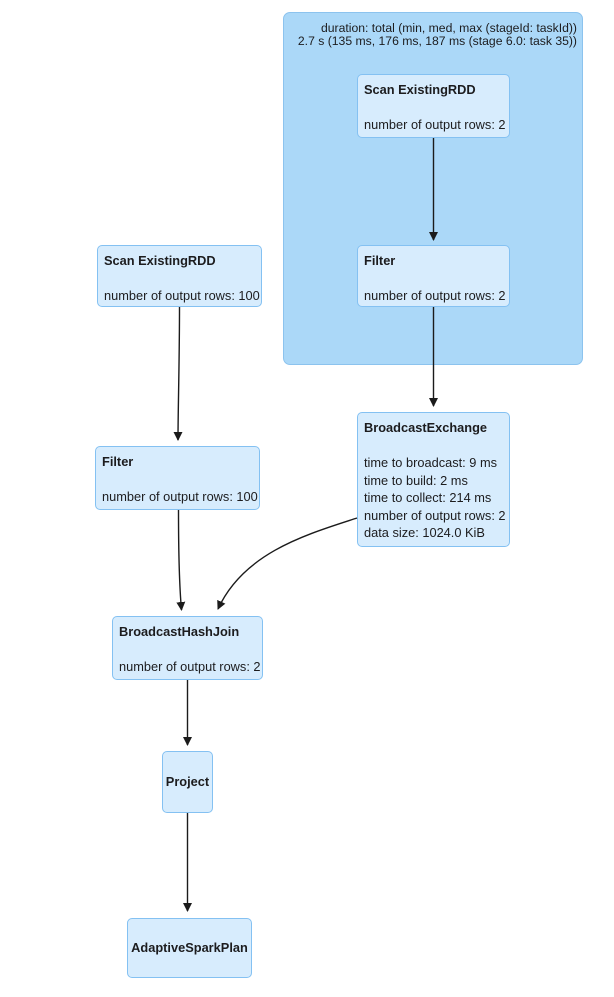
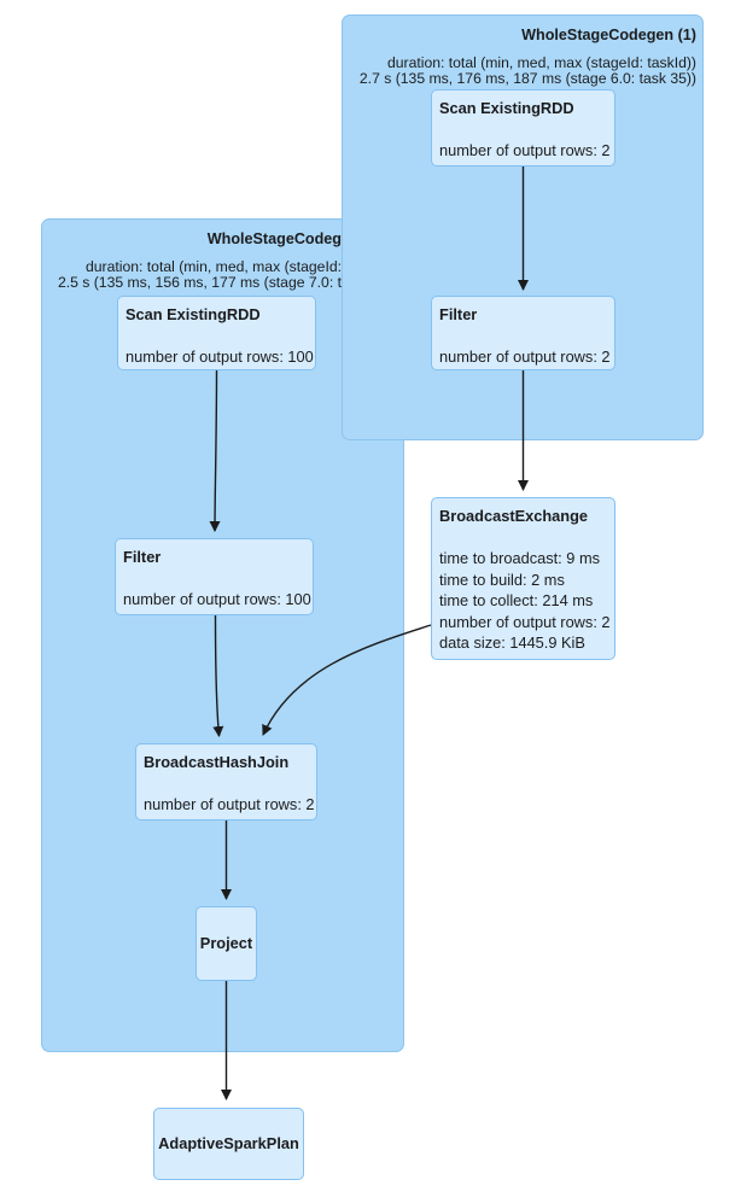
+ WholeStageCodeg
+ duration: total (min, med, max (stageId:
+ 2.5 s (135 ms, 156 ms, 177 ms (stage 7.0: t
+ WholeStageCodegen (1)
  duration: total (min, med, max (stageId: taskId))
  2.7 s (135 ms, 176 ms, 187 ms (stage 6.0: task 35))
  Scan ExistingRDD
  number of output rows: 2
  Filter
  number of output rows: 2
  BroadcastExchange
  time to broadcast: 9 ms
  time to build: 2 ms
  time to collect: 214 ms
  number of output rows: 2
- data size: 1024.0 KiB
+ data size: 1445.9 KiB
  Scan ExistingRDD
  number of output rows: 10
  Filter
  number of output rows: 10
  BroadcastHashJoin
  number of output rows:
  Project
  AdaptiveSparkPlan
